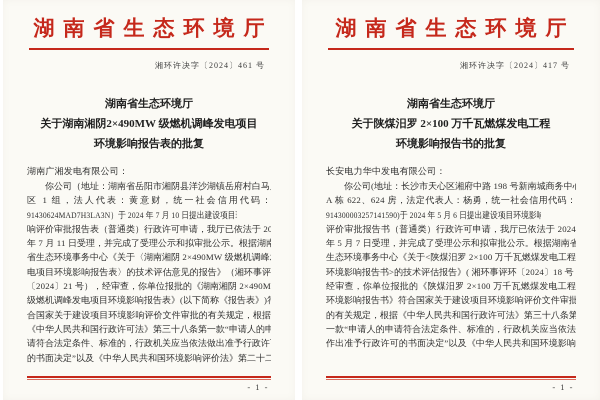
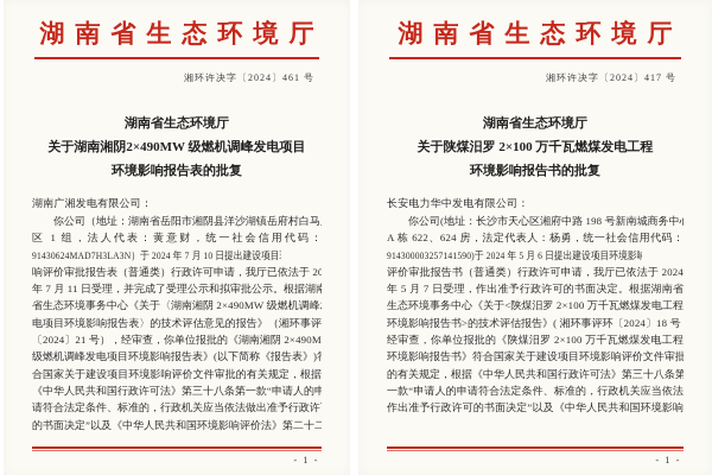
  湖南省生态环境厅
  湘环许决字〔2024〕461 号
  湖南省生态环境厅
  关于湖南湘阴2×490MW 级燃机调峰发电项目
  环境影响报告表的批复
  湖南广湘发电有限公司：
  你公司（地址：湖南省岳阳市湘阴县洋沙湖镇岳府村白马
  区 1 组，法人代表：黄意财，统一社会信用代码：
  91430624MAD7H3LA3N）于 2024 年 7 月 10 日提出建设项目
  响评价审批报告表（普通类）行政许可申请，我厅已依法于 20
  年 7 月 11 日受理，并完成了受理公示和拟审批公示。根据湖南
  省生态环境事务中心《关于〈湖南湘阴 2×490MW 级燃机调峰
  电项目环境影响报告表〉的技术评估意见的报告》（湘环事评
  〔2024〕21 号），经审查，你单位报批的《湖南湘阴 2×490M
  级燃机调峰发电项目环境影响报告表》(以下简称《报告表》)
  合国家关于建设项目环境影响评价文件审批的有关规定，根据
  《中华人民共和国行政许可法》第三十八条第一款“申请人的申
  请符合法定条件、标准的，行政机关应当依法做出准予行政许
  的书面决定”以及《中华人民共和国环境影响评价法》第二十二
  - 1 -
  湖南省生态环境厅
  湘环许决字〔2024〕417 号
  湖南省生态环境厅
  关于陕煤汨罗 2×100 万千瓦燃煤发电工程
  环境影响报告书的批复
  长安电力华中发电有限公司：
  你公司(地址：长沙市天心区湘府中路 198 号新南城商务中
  A 栋 622、624 房，法定代表人：杨勇，统一社会信用代码：
  914300003257141590)于 2024 年 5 月 6 日提出建设项目环境影响
  评价审批报告书（普通类）行政许可申请，我厅已依法于 2024
- 年 5 月 7 日受理，并完成了受理公示和拟审批公示。根据湖南省
+ 年 5 月 7 日受理，作出准予行政许可的书面决定。根据湖南省
  生态环境事务中心《关于<陕煤汨罗 2×100 万千瓦燃煤发电工程
  环境影响报告书>的技术评估报告》( 湘环事评环〔2024〕18 号
  经审查，你单位报批的《陕煤汨罗 2×100 万千瓦燃煤发电工程
  环境影响报告书》符合国家关于建设项目环境影响评价文件审批
  的有关规定，根据《中华人民共和国行政许可法》第三十八条第
  一款“申请人的申请符合法定条件、标准的，行政机关应当依法
  作出准予行政许可的书面决定”以及《中华人民共和国环境影响
  - 1 -
